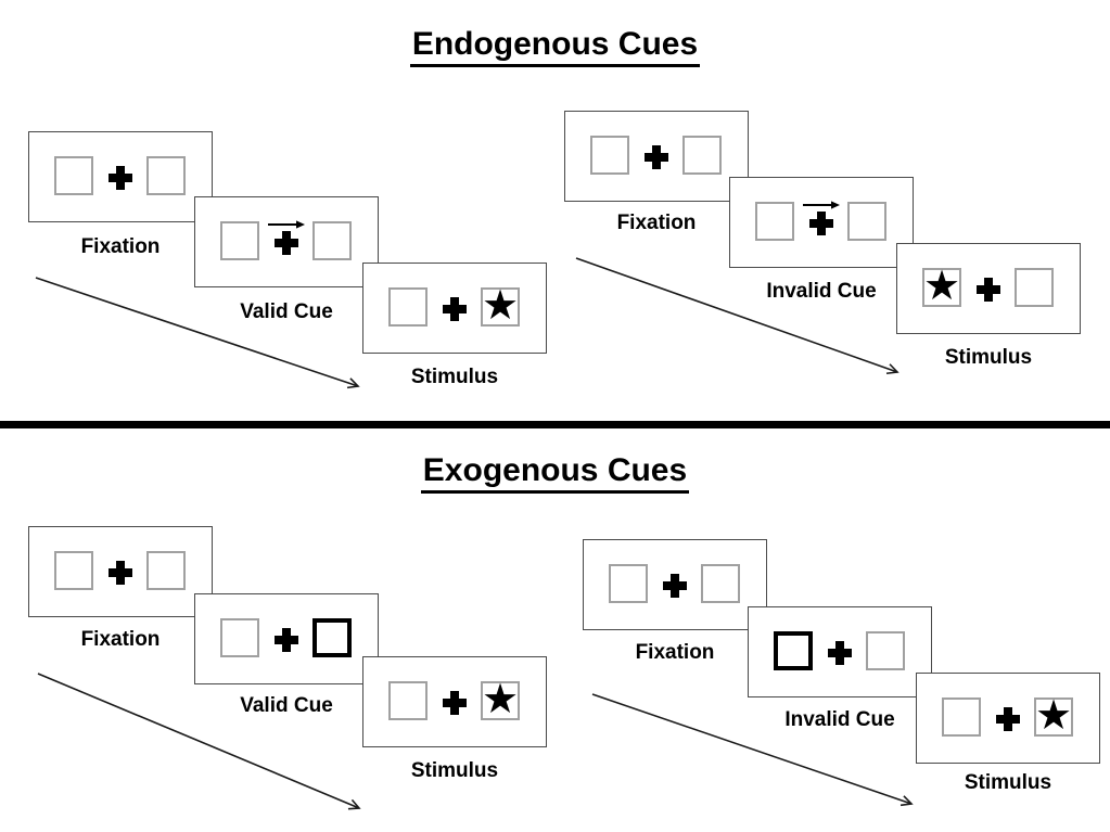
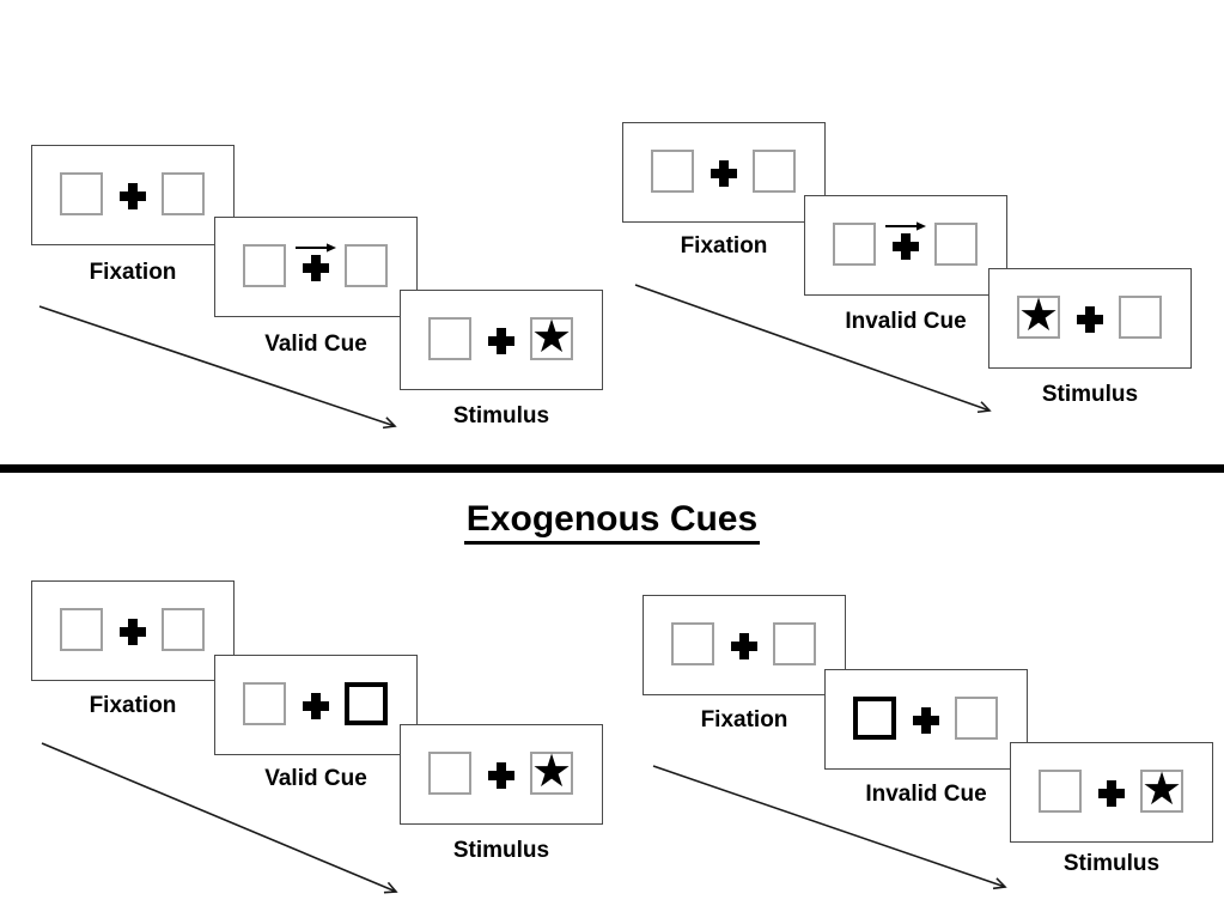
- Endogenous Cues
  Exogenous Cues
  Fixation
  Valid Cue
  ★
  Stimulus
  Fixation
  Invalid Cue
  ★
  Stimulus
  Fixation
  Valid Cue
  ★
  Stimulus
  Fixation
  Invalid Cue
  ★
  Stimulus
